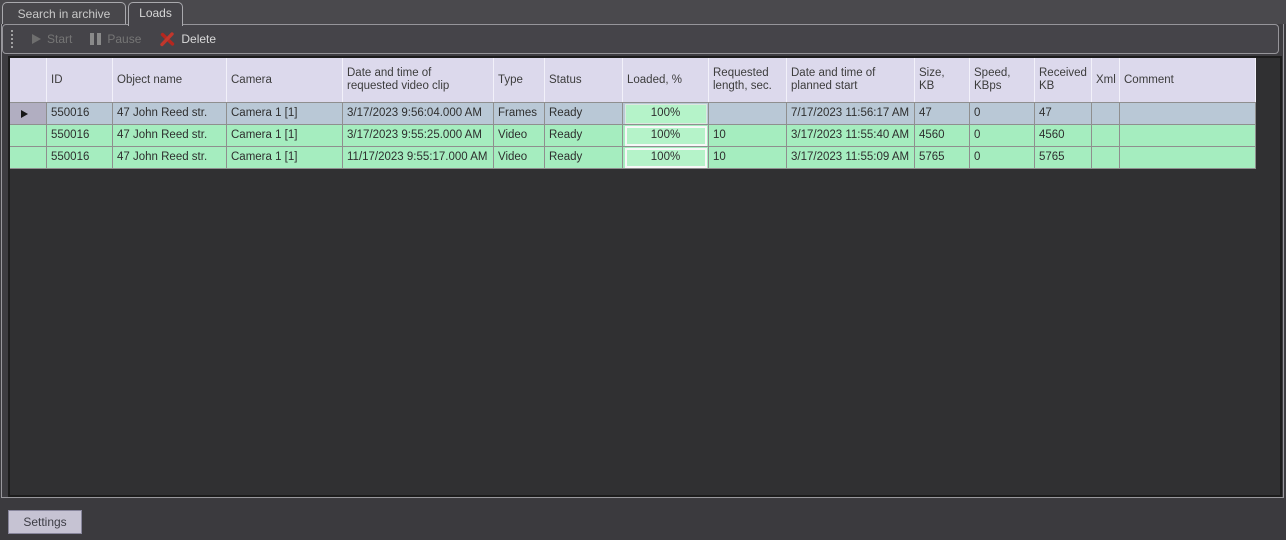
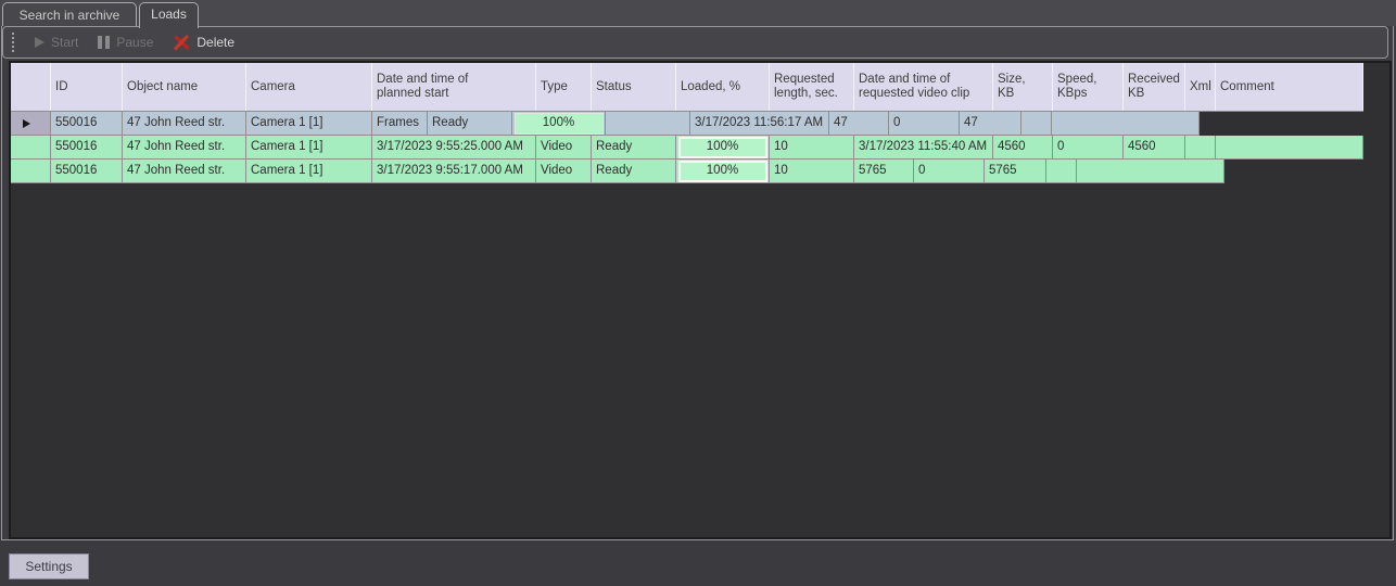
  Search in archive
  Loads
  Start
  Pause
  Delete
  ID
  Object name
  Camera
- Date and time of requested video clip
+ Date and time of planned start
  Type
  Status
  Loaded, %
  Requested length, sec.
- Date and time of planned start
+ Date and time of requested video clip
  Size, KB
  Speed, KBps
  Received KB
  Xml
  Comment
  550016
  47 John Reed str.
  Camera 1 [1]
- 3/17/2023 9:56:04.000 AM
  Frames
  Ready
  100%
- 7/17/2023 11:56:17 AM
+ 3/17/2023 11:56:17 AM
  47
  0
  47
  550016
  47 John Reed str.
  Camera 1 [1]
  3/17/2023 9:55:25.000 AM
  Video
  Ready
  100%
  10
  3/17/2023 11:55:40 AM
  4560
  0
  4560
  550016
  47 John Reed str.
  Camera 1 [1]
- 11/17/2023 9:55:17.000 AM
+ 3/17/2023 9:55:17.000 AM
  Video
  Ready
  100%
  10
- 3/17/2023 11:55:09 AM
  5765
  0
  5765
  Settings
